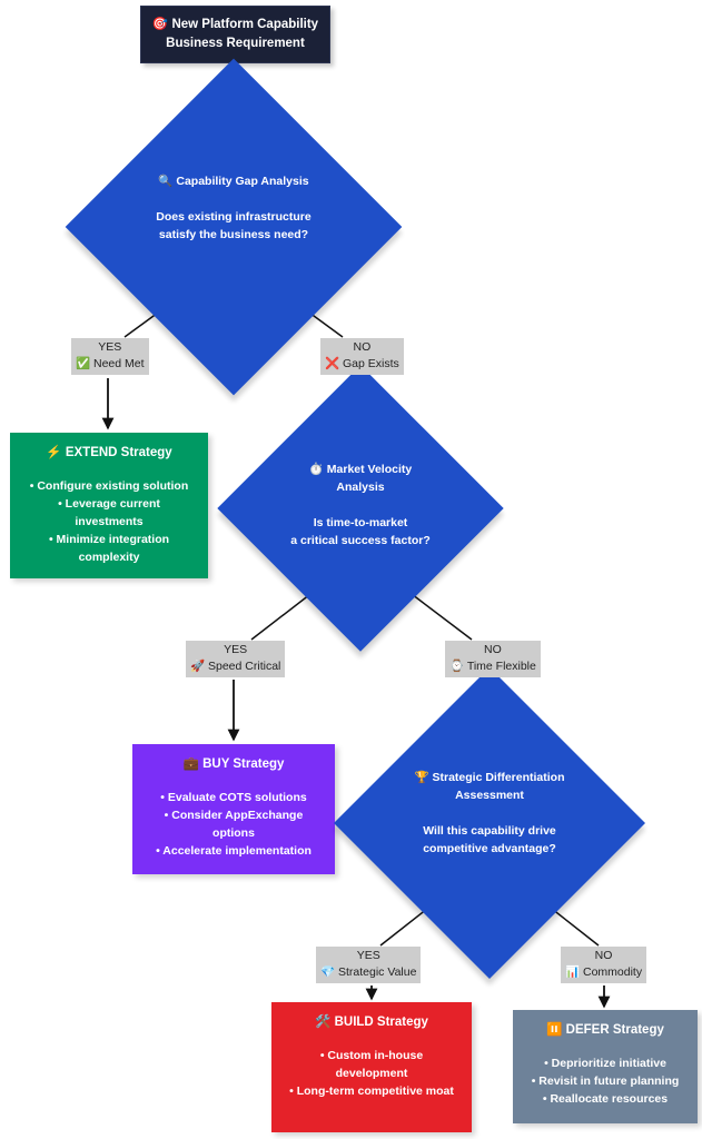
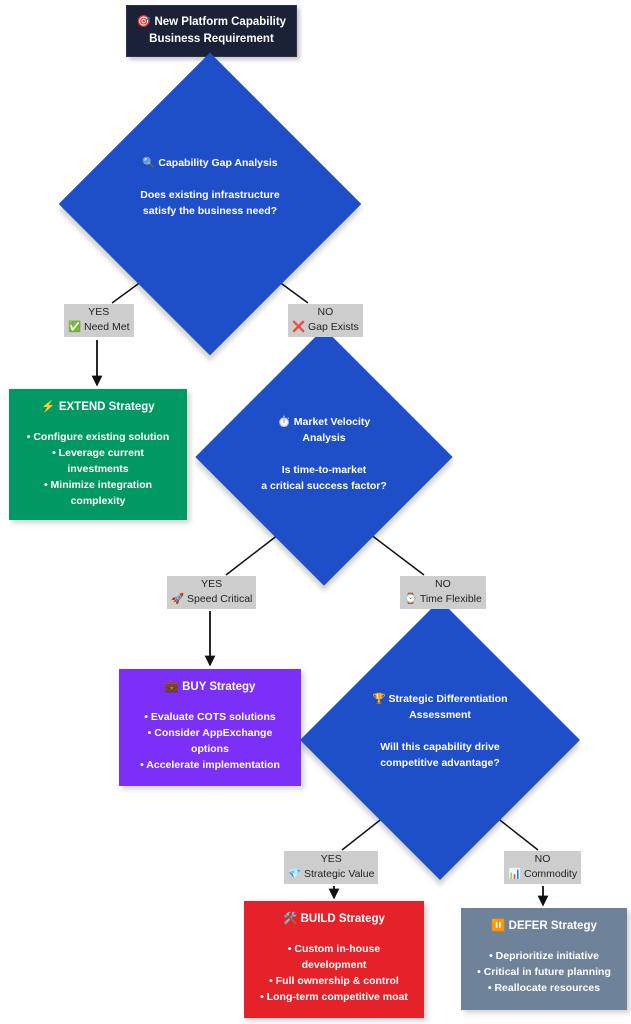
  🎯 New Platform Capability
  Business Requirement
  🔍 Capability Gap Analysis
  Does existing infrastructure
  satisfy the business need?
  YES
  ✅ Need Met
  NO
  ❌ Gap Exists
  ⚡ EXTEND Strategy
  • Configure existing solution
  • Leverage current
  investments
  • Minimize integration
  complexity
  ⏱️ Market Velocity
  Analysis
  Is time-to-market
  a critical success factor?
  YES
  🚀 Speed Critical
  NO
  ⌚ Time Flexible
  💼 BUY Strategy
  • Evaluate COTS solutions
  • Consider AppExchange
  options
  • Accelerate implementation
  🏆 Strategic Differentiation
  Assessment
  Will this capability drive
  competitive advantage?
  YES
  💎 Strategic Value
  NO
  📊 Commodity
  🛠️ BUILD Strategy
  • Custom in-house
  development
+ • Full ownership & control
  • Long-term competitive moat
  ⏸️ DEFER Strategy
  • Deprioritize initiative
- • Revisit in future planning
+ • Critical in future planning
  • Reallocate resources
